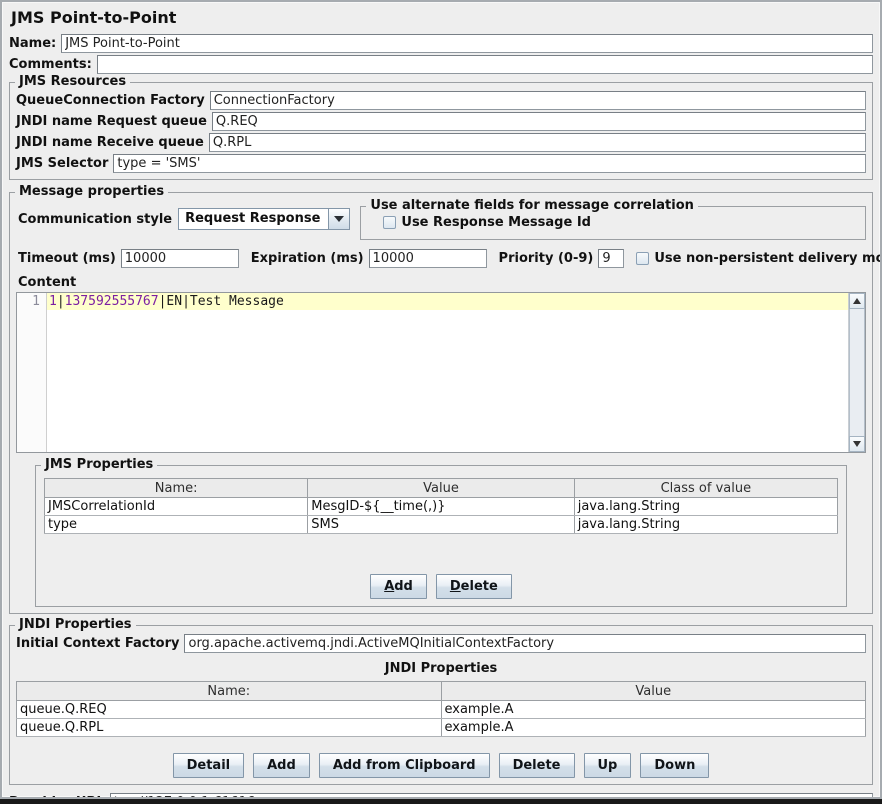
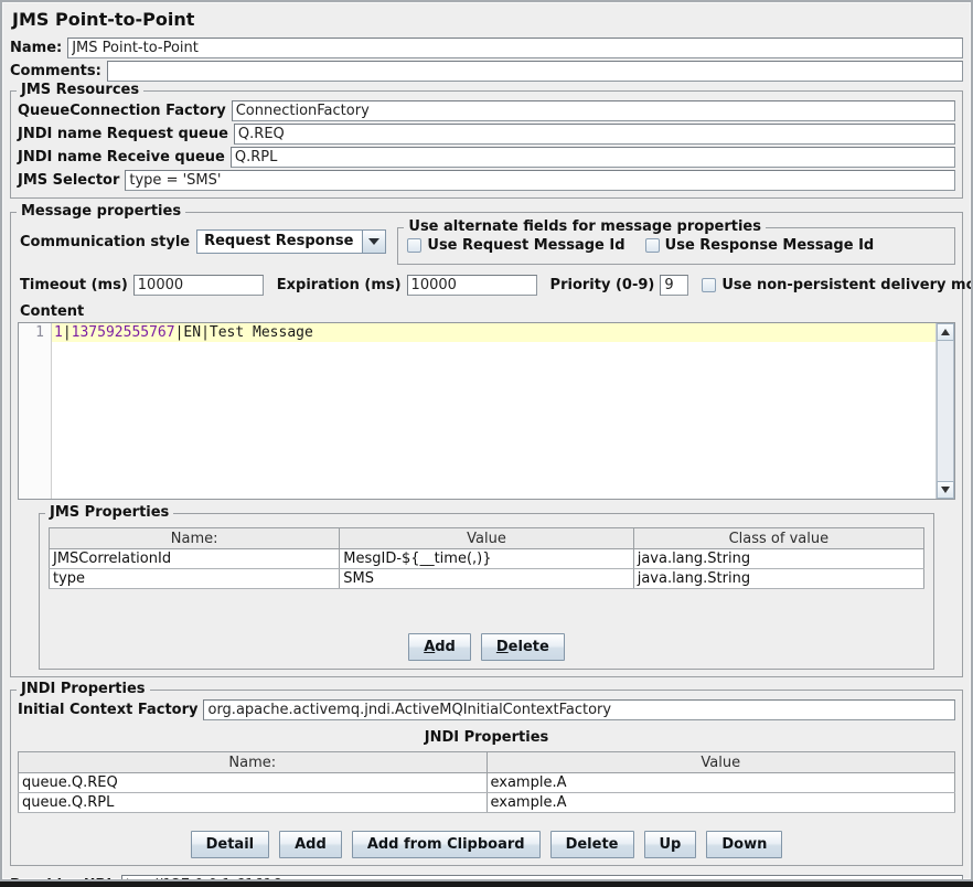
  JMS Point-to-Point
  Name:
  JMS Point-to-Point
  Comments:
  JMS Resources
  QueueConnection Factory
  ConnectionFactory
  JNDI name Request queue
  Q.REQ
  JNDI name Receive queue
  Q.RPL
  JMS Selector
  type = 'SMS'
  Message properties
  Communication style
  Request Response
- Use alternate fields for message correlation
+ Use alternate fields for message properties
+ Use Request Message Id
  Use Response Message Id
  Timeout (ms)
  10000
  Expiration (ms)
  10000
  Priority (0-9)
  9
  Use non-persistent delivery m
  Content
  1
  1|137592555767|EN|Test Message
  JMS Properties
  Name:	Value	Class of value
  JMSCorrelationId	MesgID-${__time(,)}	java.lang.String
  type	SMS	java.lang.String
  Add
  Delete
  JNDI Properties
  Initial Context Factory
  org.apache.activemq.jndi.ActiveMQInitialContextFactory
  JNDI Properties
  Name:	Value
  queue.Q.REQ	example.A
  queue.Q.RPL	example.A
  Detail
  Add
  Add from Clipboard
  Delete
  Up
  Down
